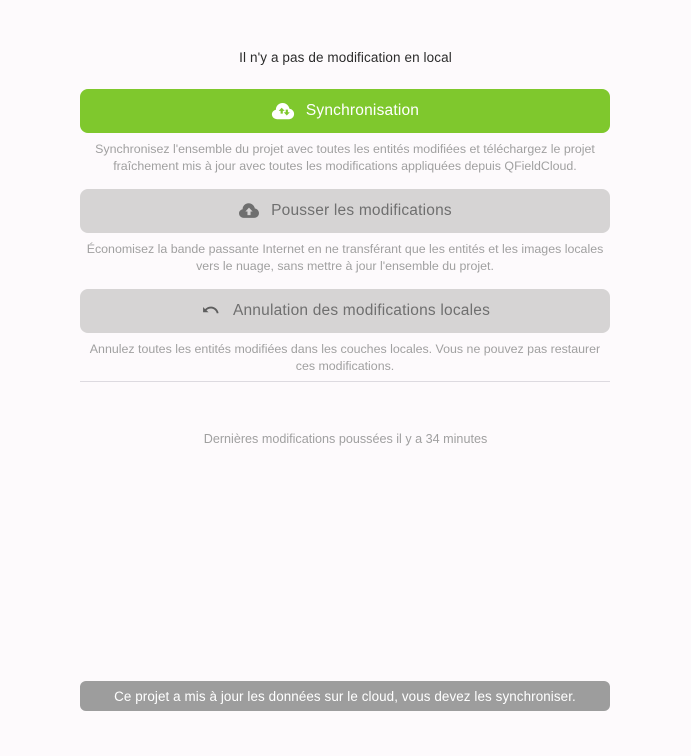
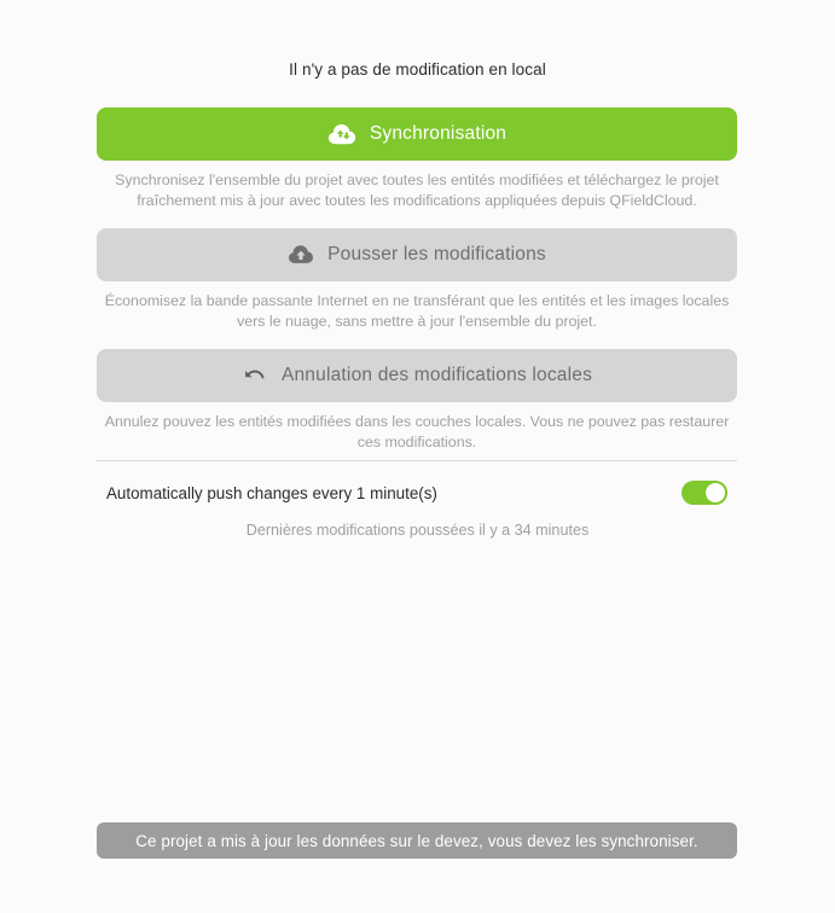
  Il n'y a pas de modification en local
  Synchronisation
  Synchronisez l'ensemble du projet avec toutes les entités modifiées et téléchargez le projet fraîchement mis à jour avec toutes les modifications appliquées depuis QFieldCloud.
  Pousser les modifications
  Économisez la bande passante Internet en ne transférant que les entités et les images locales vers le nuage, sans mettre à jour l'ensemble du projet.
  Annulation des modifications locales
- Annulez toutes les entités modifiées dans les couches locales. Vous ne pouvez pas restaurer ces modifications.
+ Annulez pouvez les entités modifiées dans les couches locales. Vous ne pouvez pas restaurer ces modifications.
+ Automatically push changes every 1 minute(s)
  Dernières modifications poussées il y a 34 minutes
- Ce projet a mis à jour les données sur le cloud, vous devez les synchroniser.
+ Ce projet a mis à jour les données sur le devez, vous devez les synchroniser.
